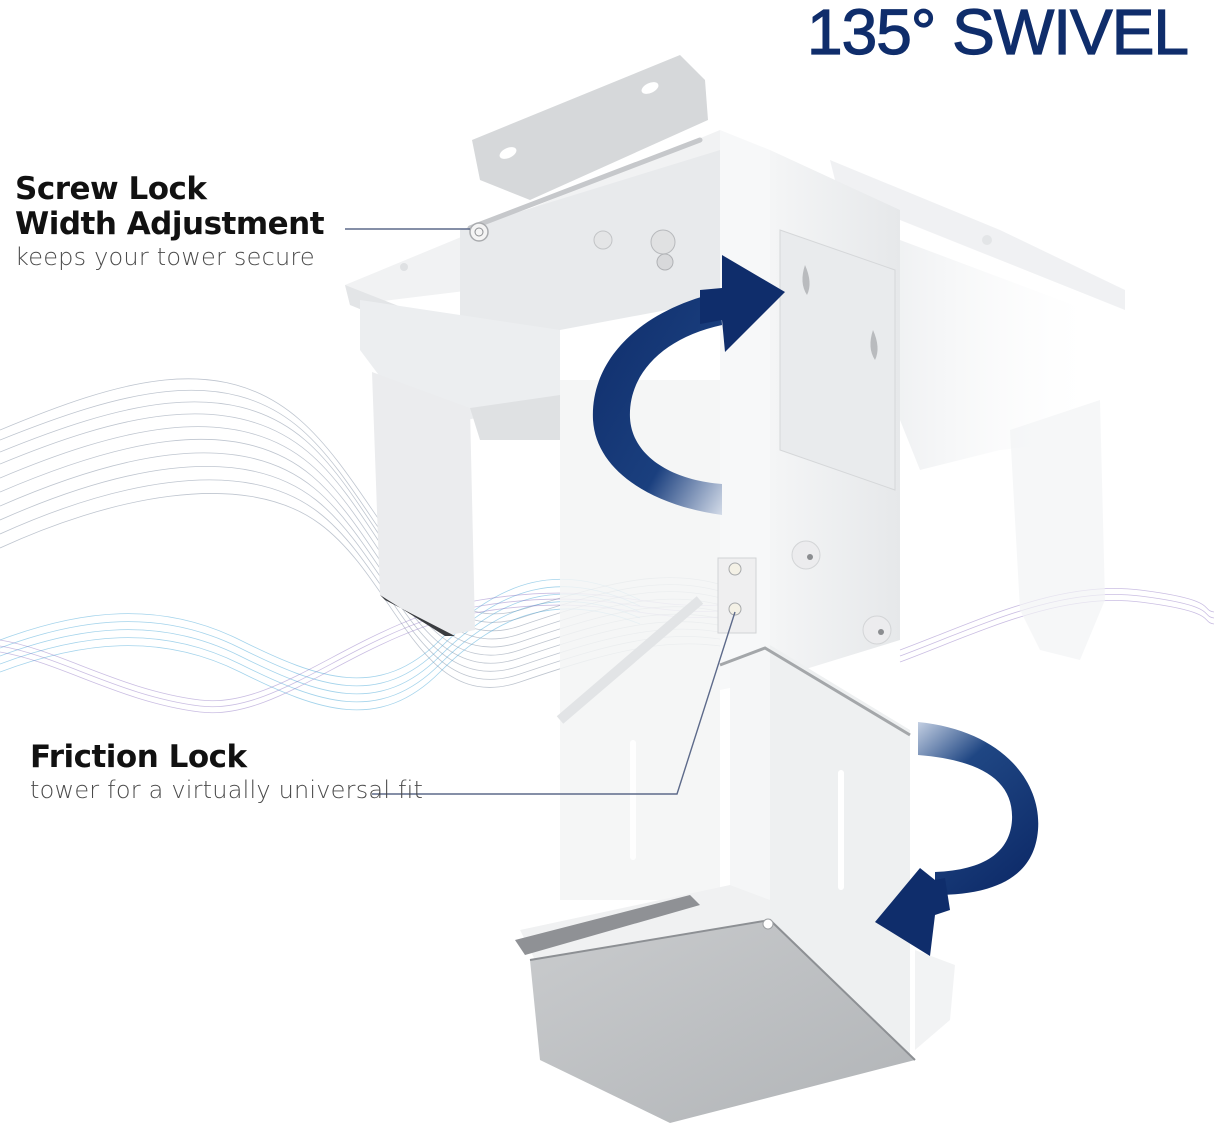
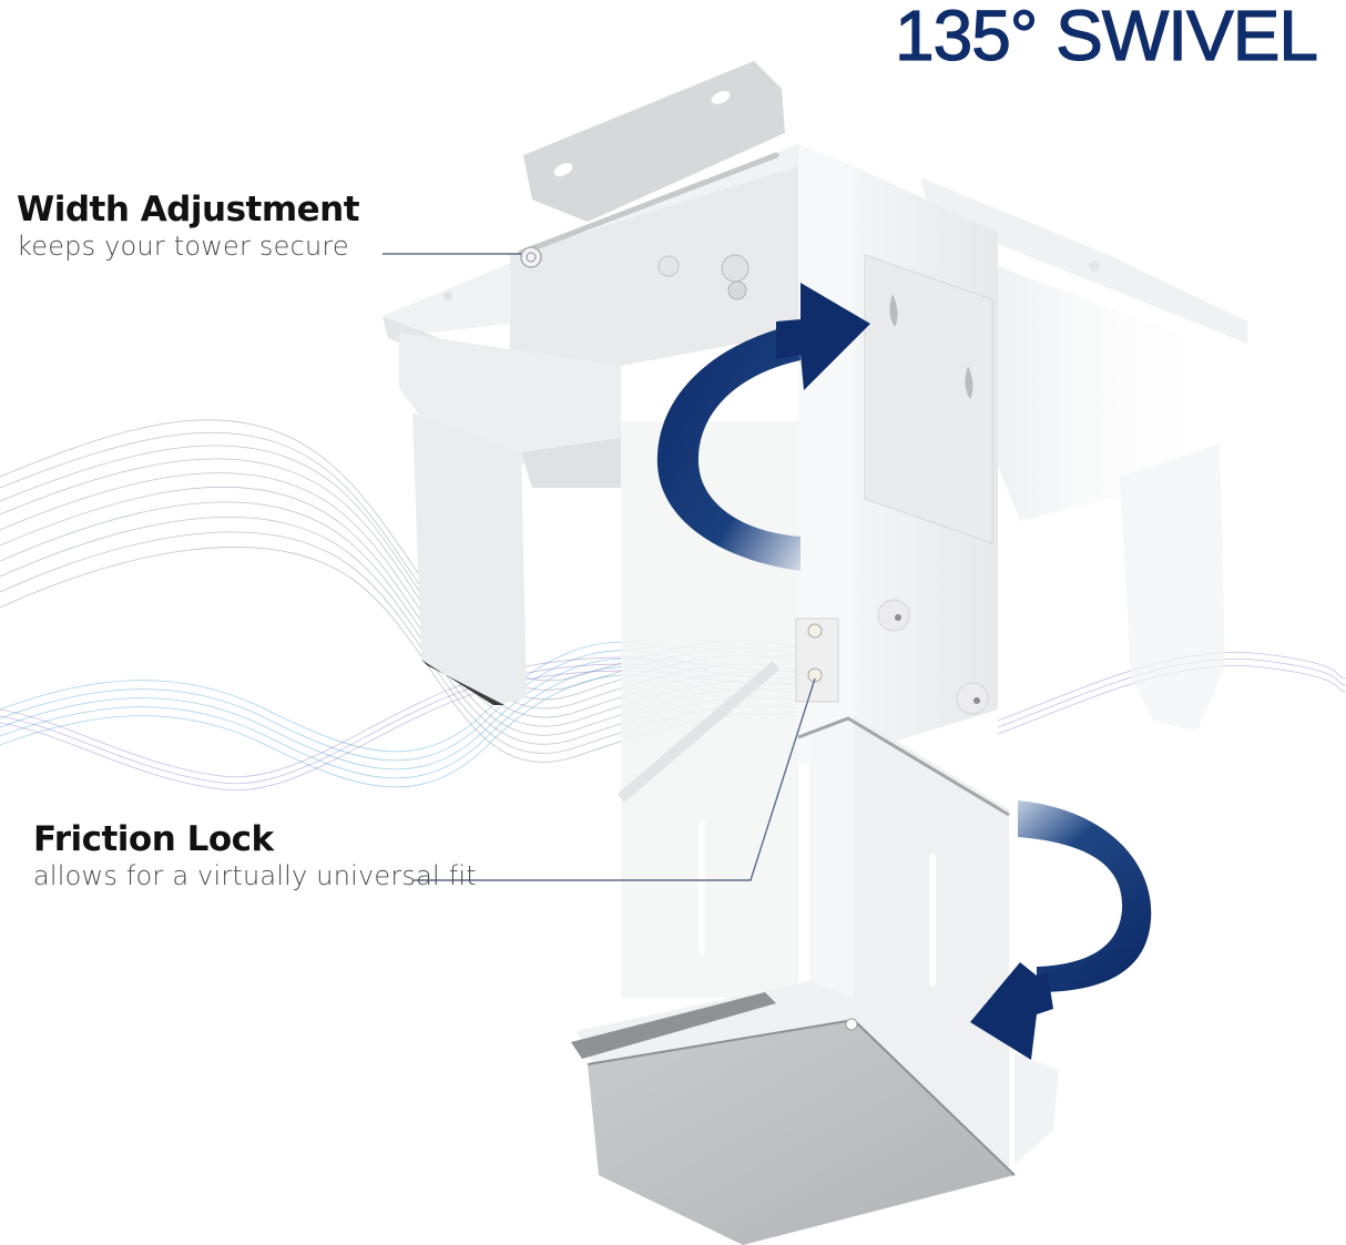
  135° SWIVEL
- Screw Lock
  Width Adjustment
  keeps your tower secure
  Friction Lock
- tower for a virtually universal fit
+ allows for a virtually universal fit
